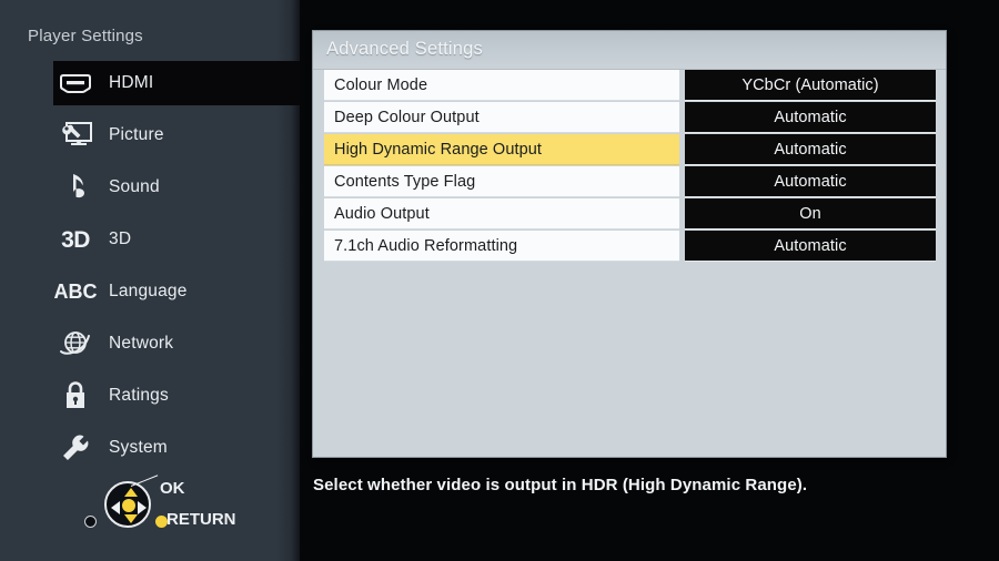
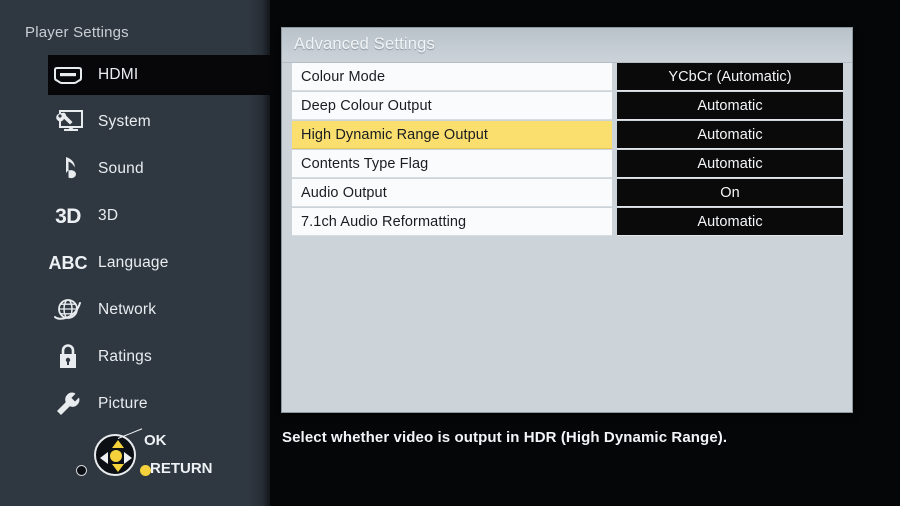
  Player Settings
  HDMI
- Picture
+ System
  Sound
  3D
  3D
  ABC
  Language
  Network
  Ratings
- System
+ Picture
  OK
  RETURN
  Advanced Settings
  Colour Mode
  YCbCr (Automatic)
  Deep Colour Output
  Automatic
  High Dynamic Range Output
  Automatic
  Contents Type Flag
  Automatic
  Audio Output
  On
  7.1ch Audio Reformatting
  Automatic
  Select whether video is output in HDR (High Dynamic Range).
